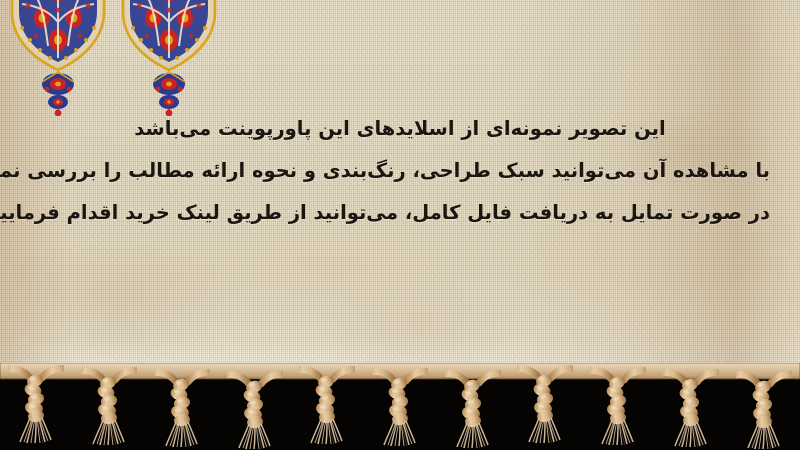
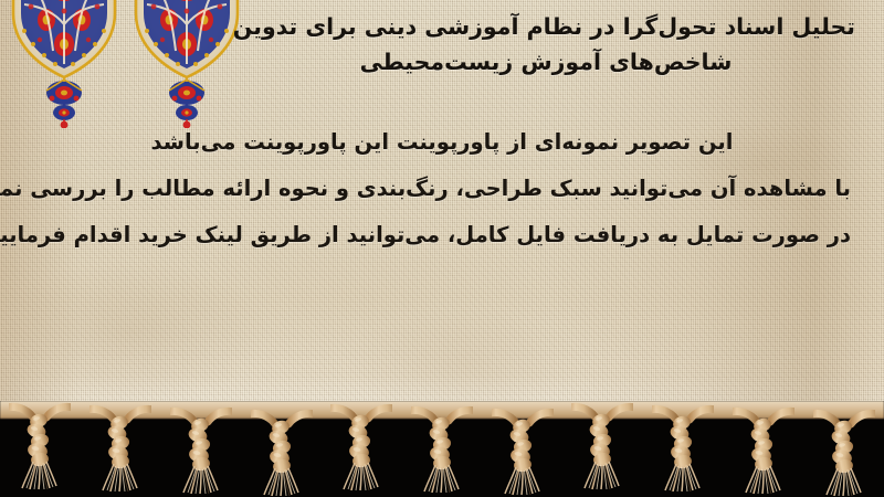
+ تحلیل اسناد تحول‌گرا در نظام آموزشی دینی برای تدوین
+ شاخص‌های آموزش زیست‌محیطی
- این تصویر نمونه‌ای از اسلایدهای این پاورپوینت می‌باشد
+ این تصویر نمونه‌ای از پاورپوینت این پاورپوینت می‌باشد
  با مشاهده آن می‌توانید سبک طراحی، رنگ‌بندی و نحوه ارائه مطالب را بررسی نم
  در صورت تمایل به دریافت فایل کامل، می‌توانید از طریق لینک خرید اقدام فرمایی
